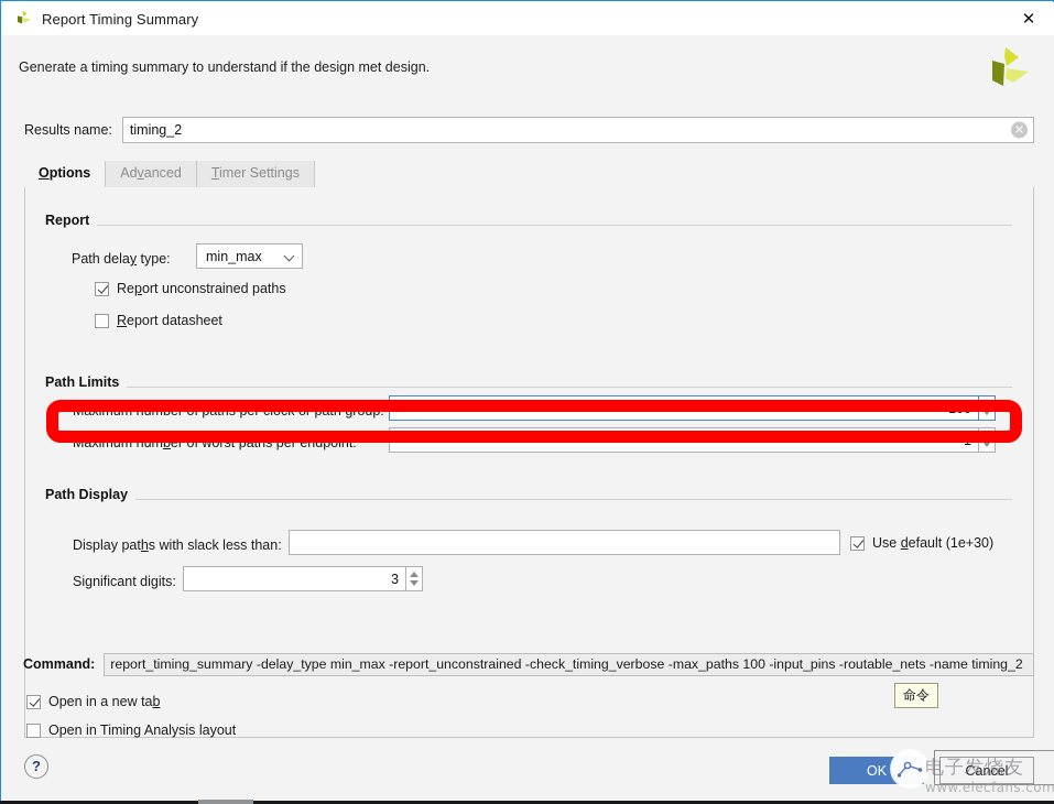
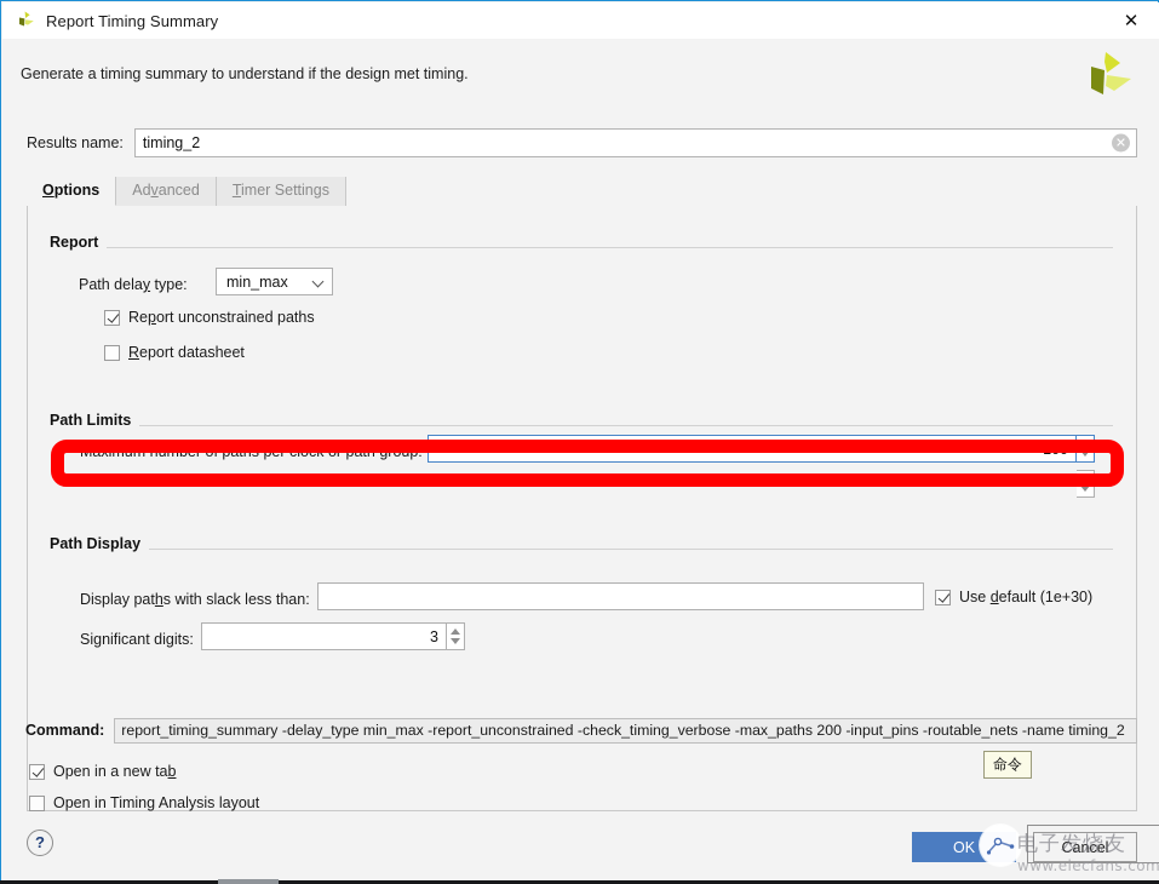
  Report Timing Summary
  ✕
- Generate a timing summary to understand if the design met design.
+ Generate a timing summary to understand if the design met timing.
  Results name:
  timing_2
  ✕
  Options
  Advanced
  Timer Settings
  Report
  Path delay type:
  min_max
  Report unconstrained paths
  Report datasheet
  Path Limits
  Maximum number of paths per clock or path group:
  100
- Maximum number of worst paths per endpoint:
- 1
  Path Display
  Display paths with slack less than:
  Use default (1e+30)
  Significant digits:
  3
  Command:
- report_timing_summary -delay_type min_max -report_unconstrained -check_timing_verbose -max_paths 100 -input_pins -routable_nets -name timing_2
+ report_timing_summary -delay_type min_max -report_unconstrained -check_timing_verbose -max_paths 200 -input_pins -routable_nets -name timing_2
  Open in a new tab
  Open in Timing Analysis layout
  ?
  OK
  Cancel
  命令
  电子发烧友
  www.elecfans.com
